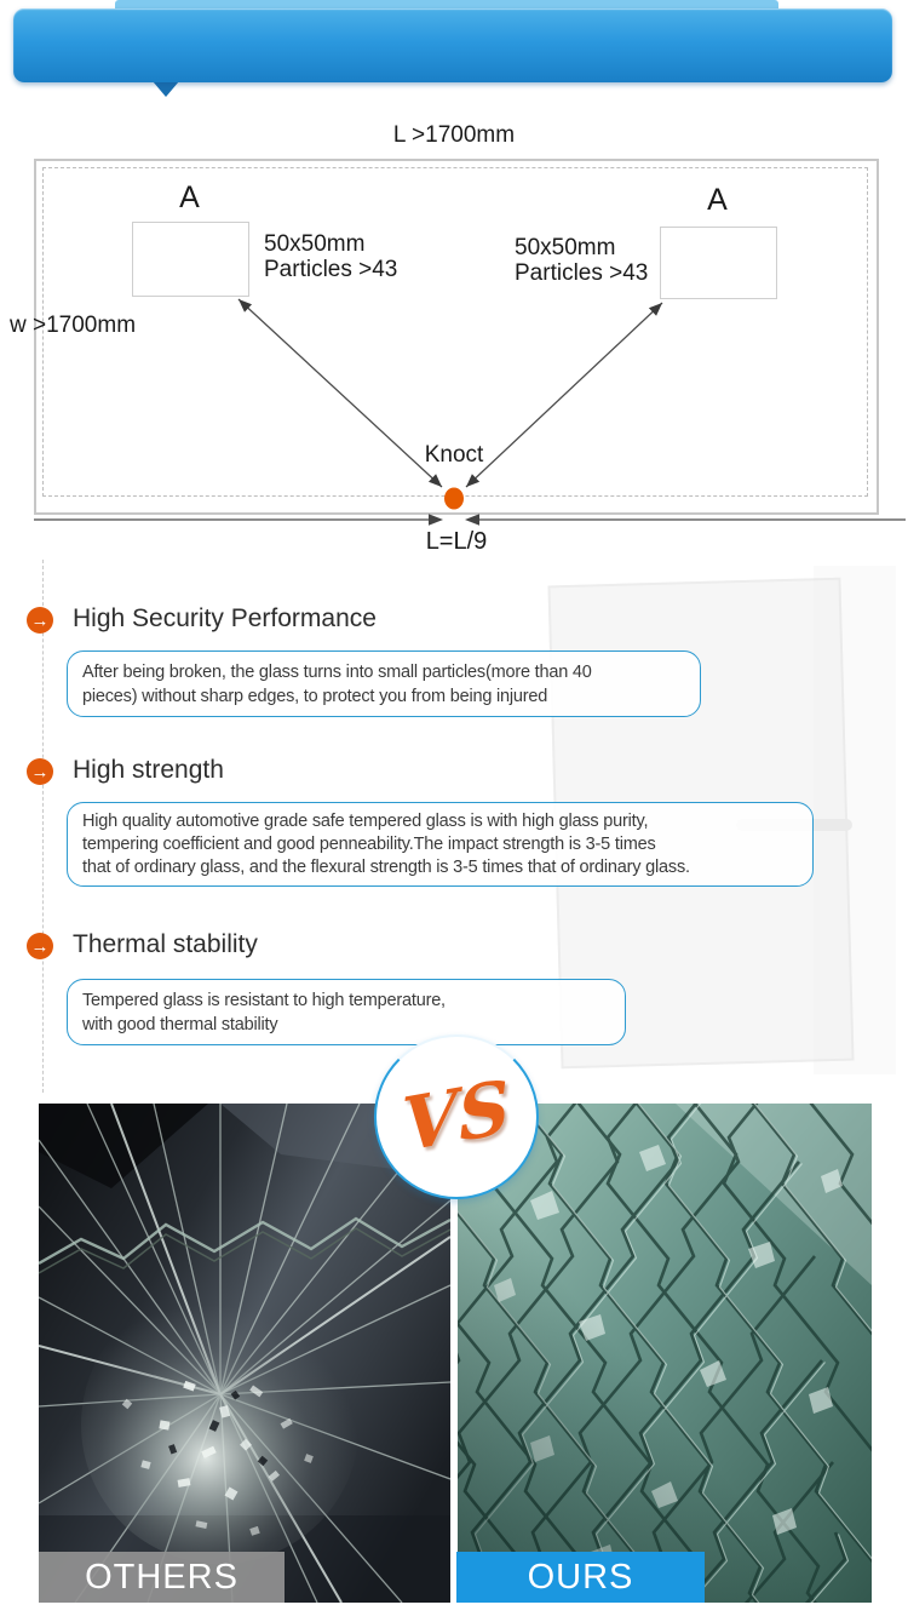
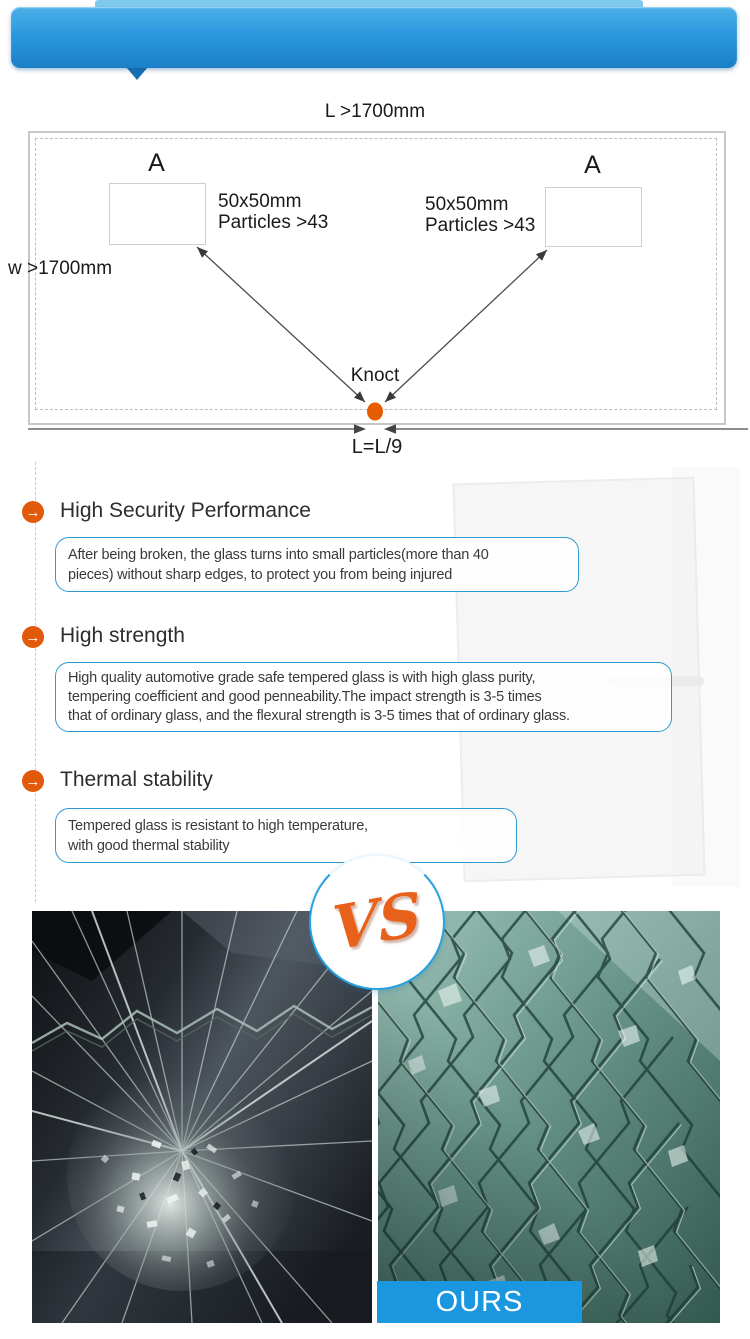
  L >1700mm
  A
  A
  50x50mm
  Particles >43
  50x50mm
  Particles >43
  w >1700mm
  Knoct
  L=L/9
  →
  High Security Performance
  After being broken, the glass turns into small particles(more than 40
  pieces) without sharp edges, to protect you from being injured
  →
  High strength
  High quality automotive grade safe tempered glass is with high glass purity,
  tempering coefficient and good penneability.The impact strength is 3-5 times
  that of ordinary glass, and the flexural strength is 3-5 times that of ordinary glass.
  →
  Thermal stability
  Tempered glass is resistant to high temperature,
  with good thermal stability
- OTHERS
  OURS
